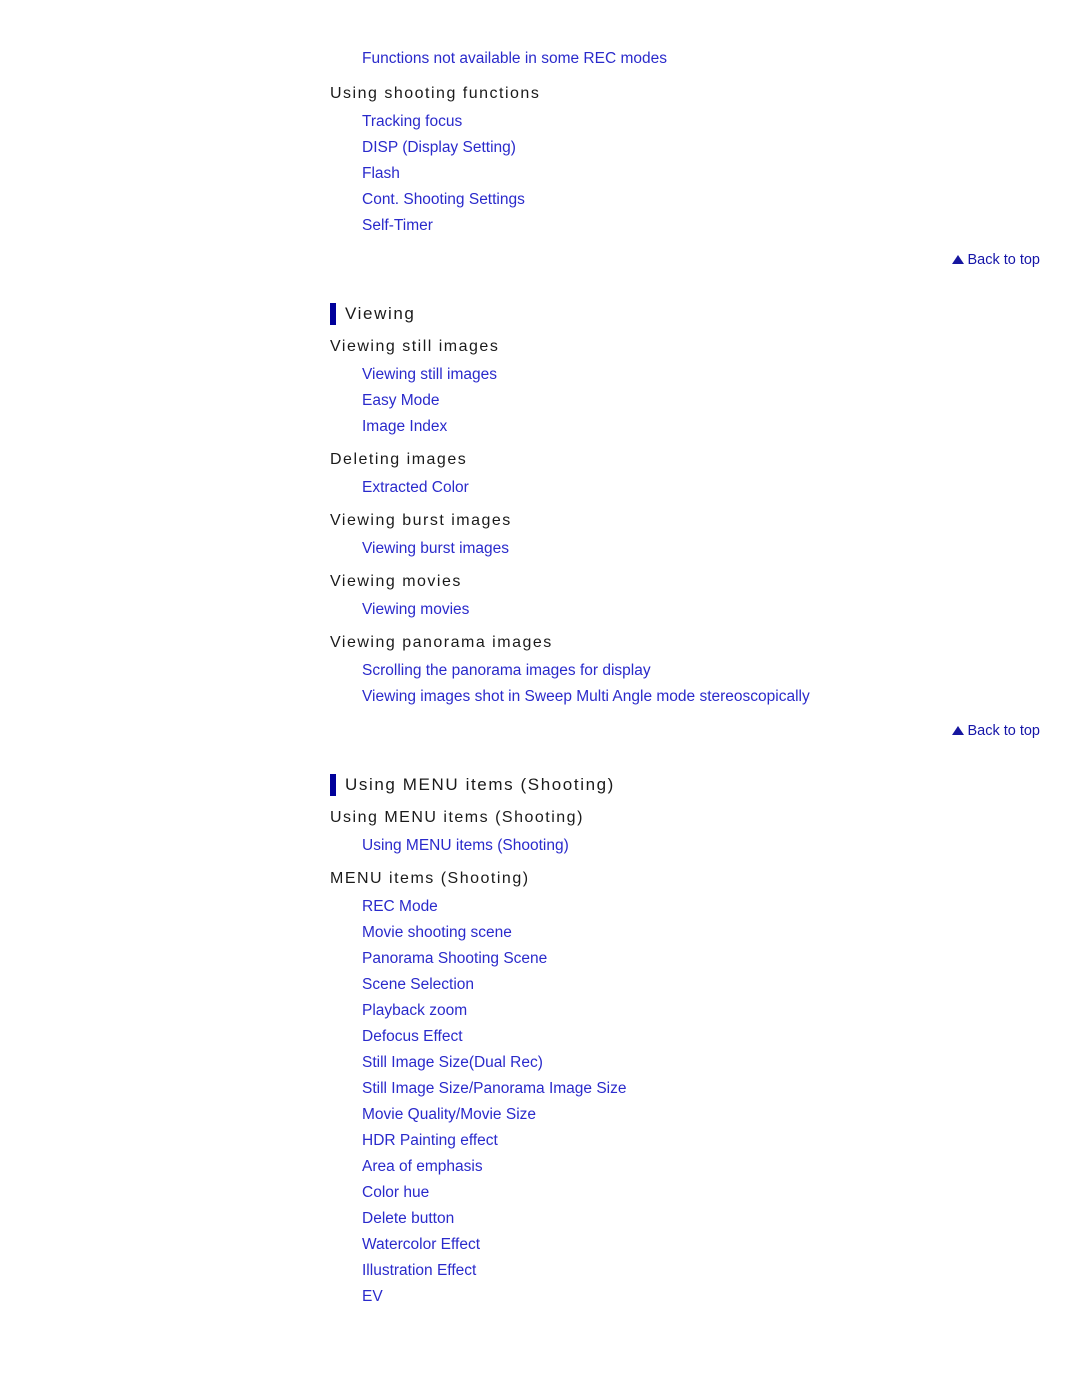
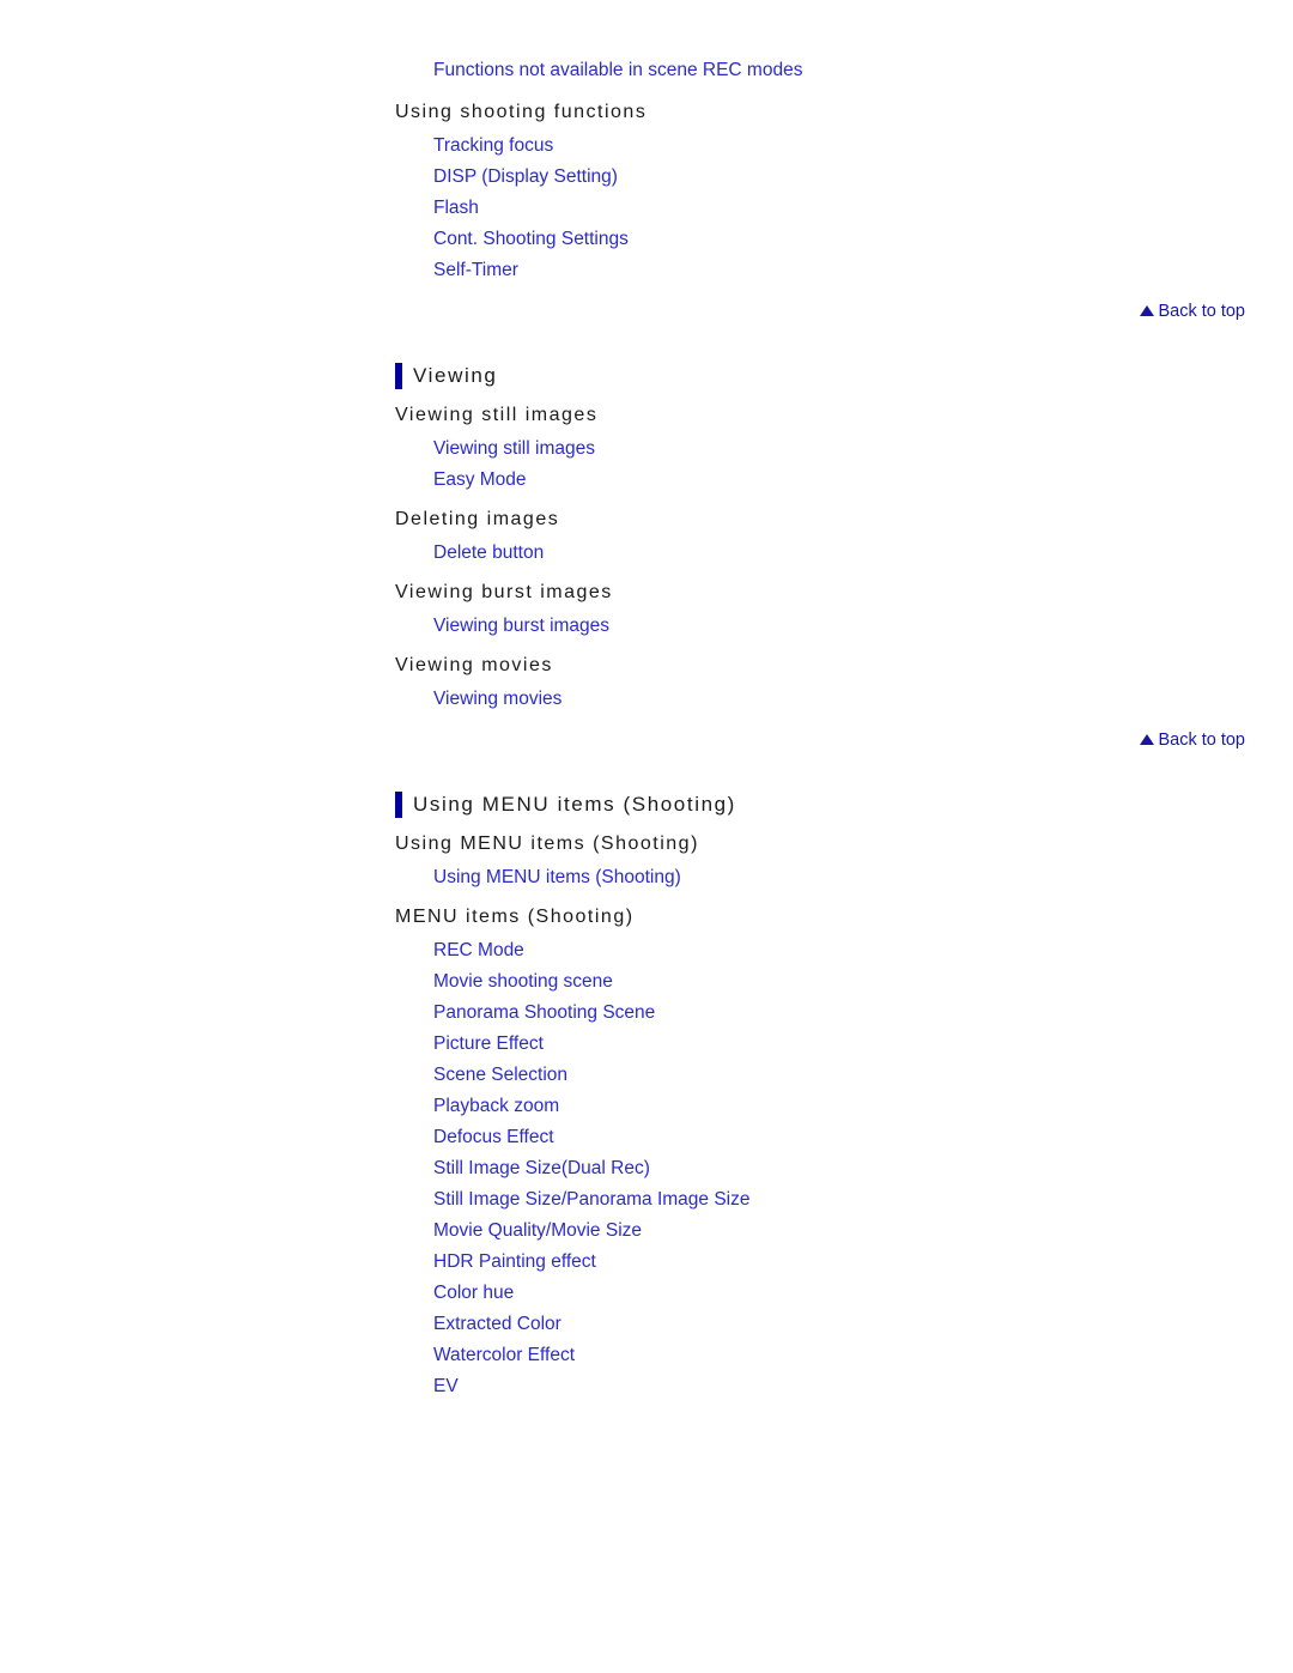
- Functions not available in some REC modes
+ Functions not available in scene REC modes
  Using shooting functions
  Tracking focus
  DISP (Display Setting)
  Flash
  Cont. Shooting Settings
  Self-Timer
  Back to top
  Viewing
  Viewing still images
  Viewing still images
  Easy Mode
- Image Index
  Deleting images
- Extracted Color
+ Delete button
  Viewing burst images
  Viewing burst images
  Viewing movies
  Viewing movies
- Viewing panorama images
- Scrolling the panorama images for display
- Viewing images shot in Sweep Multi Angle mode stereoscopically
  Back to top
  Using MENU items (Shooting)
  Using MENU items (Shooting)
  Using MENU items (Shooting)
  MENU items (Shooting)
  REC Mode
  Movie shooting scene
  Panorama Shooting Scene
+ Picture Effect
  Scene Selection
  Playback zoom
  Defocus Effect
  Still Image Size(Dual Rec)
  Still Image Size/Panorama Image Size
  Movie Quality/Movie Size
  HDR Painting effect
- Area of emphasis
  Color hue
- Delete button
+ Extracted Color
  Watercolor Effect
- Illustration Effect
  EV
